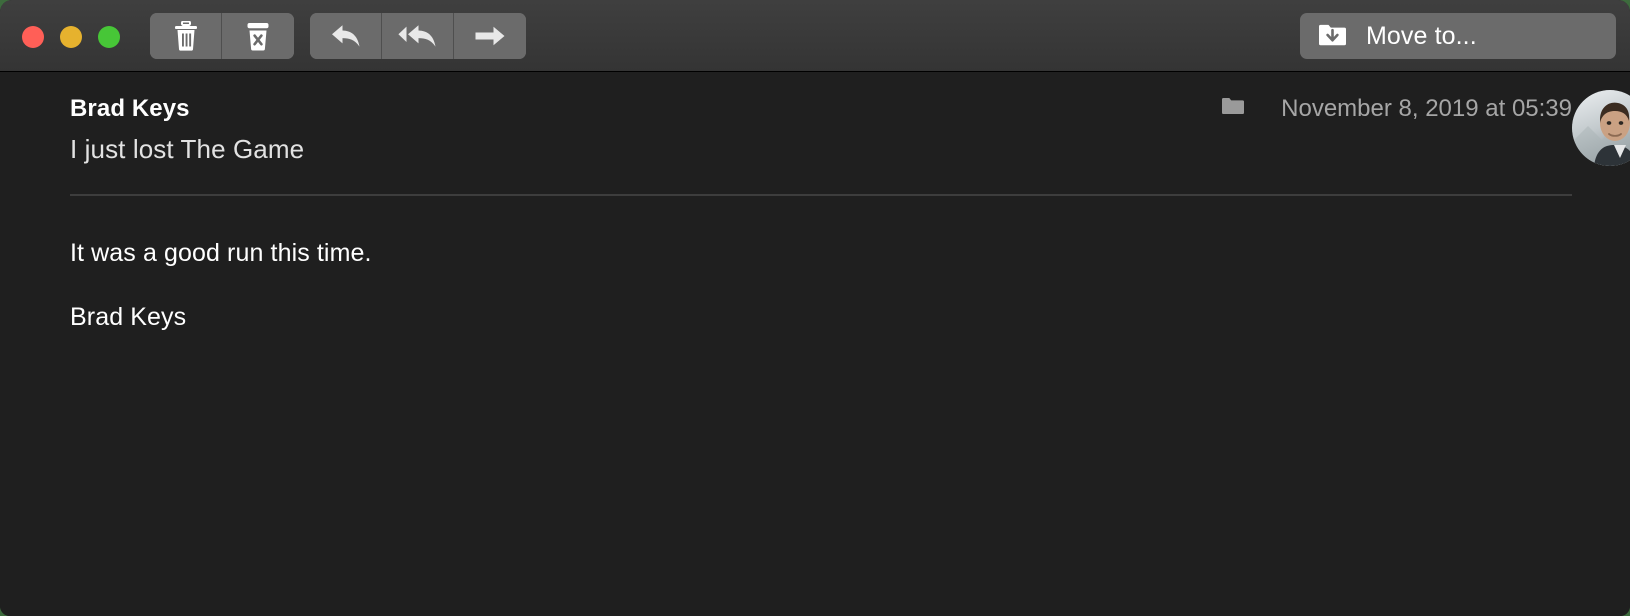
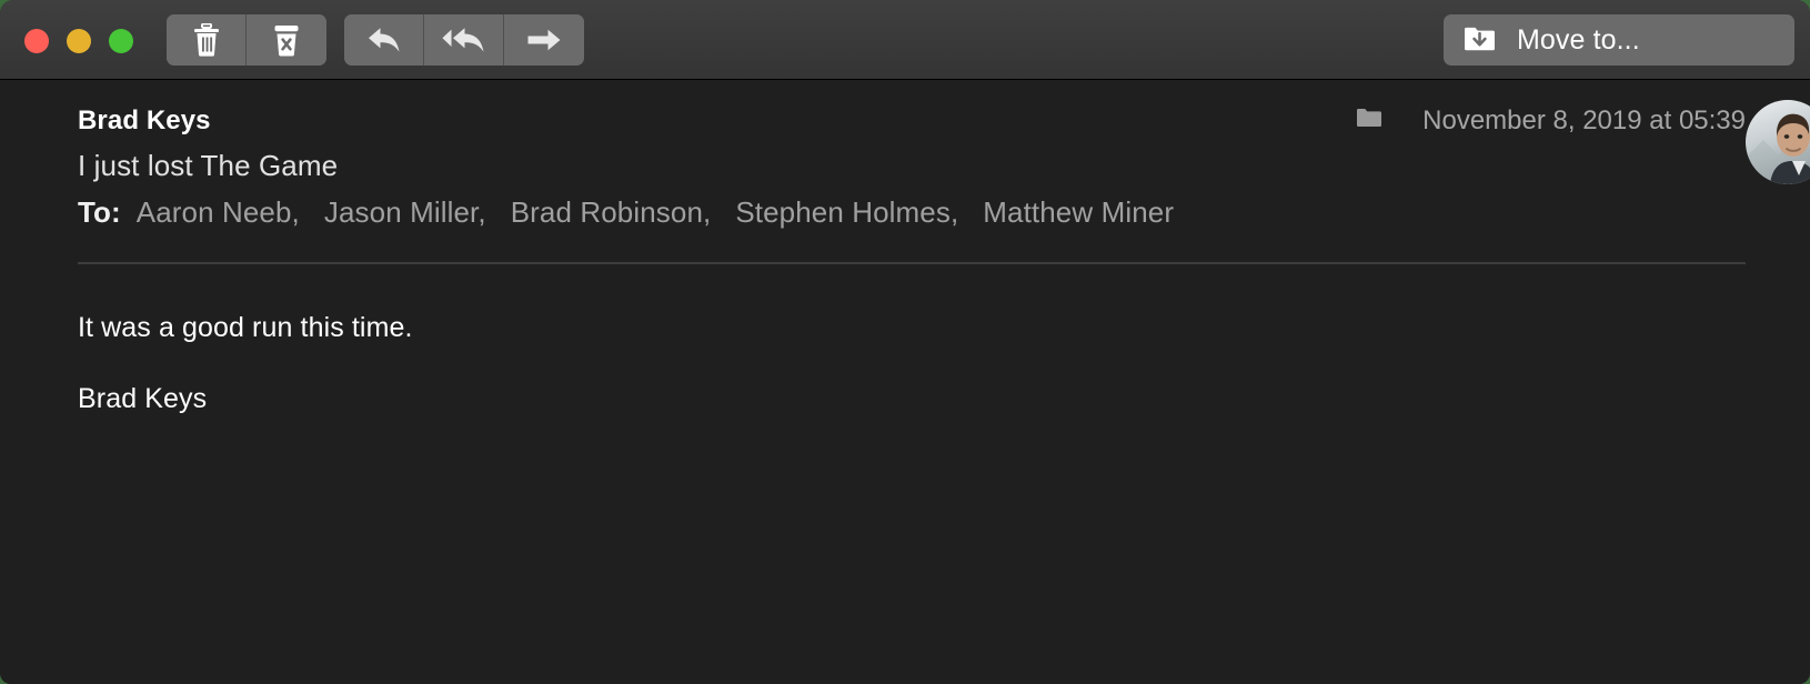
  Move to...
  Brad Keys
  I just lost The Game
+ To:
+ Aaron Neeb,
+ Jason Miller,
+ Brad Robinson,
+ Stephen Holmes,
+ Matthew Miner
  November 8, 2019 at 05:39
  It was a good run this time.
  Brad Keys
